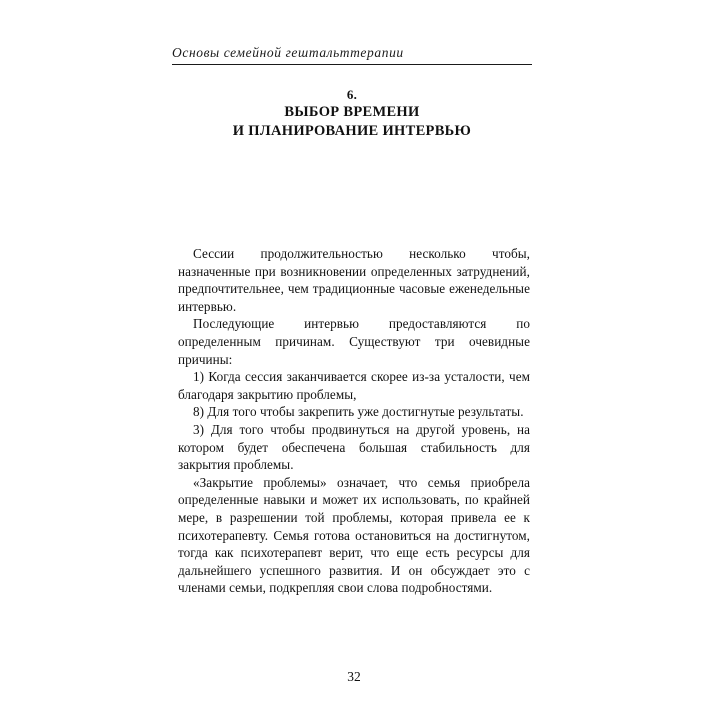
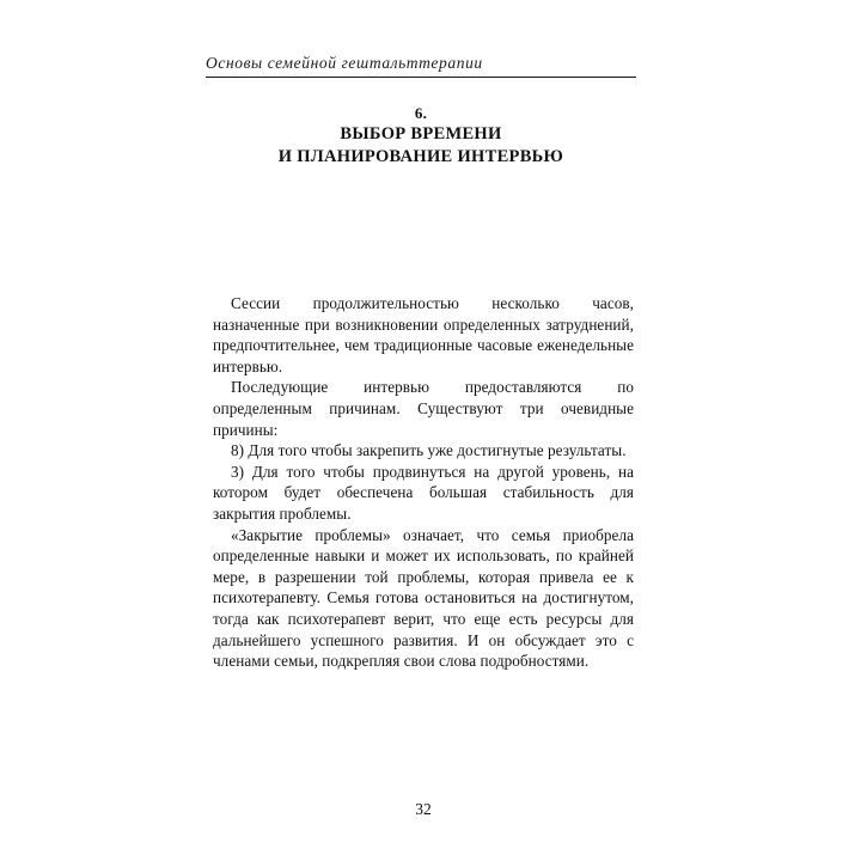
  Основы семейной гештальттерапии
  6.
  ВЫБОР ВРЕМЕНИ
  И ПЛАНИРОВАНИЕ ИНТЕРВЬЮ
- Сессии продолжительностью несколько чтобы, назначенные при возникновении определенных затруднений, предпочтительнее, чем традиционные часовые еженедельные интервью.
+ Сессии продолжительностью несколько часов, назначенные при возникновении определенных затруднений, предпочтительнее, чем традиционные часовые еженедельные интервью.
  Последующие интервью предоставляются по определенным причинам. Существуют три очевидные причины:
- 1) Когда сессия заканчивается скорее из-за усталости, чем благодаря закрытию проблемы,
  8) Для того чтобы закрепить уже достигнутые результаты.
  3) Для того чтобы продвинуться на другой уровень, на котором будет обеспечена большая стабильность для закрытия проблемы.
  «Закрытие проблемы» означает, что семья приобрела определенные навыки и может их использовать, по крайней мере, в разрешении той проблемы, которая привела ее к психотерапевту. Семья готова остановиться на достигнутом, тогда как психотерапевт верит, что еще есть ресурсы для дальнейшего успешного развития. И он обсуждает это с членами семьи, подкрепляя свои слова подробностями.
  32
